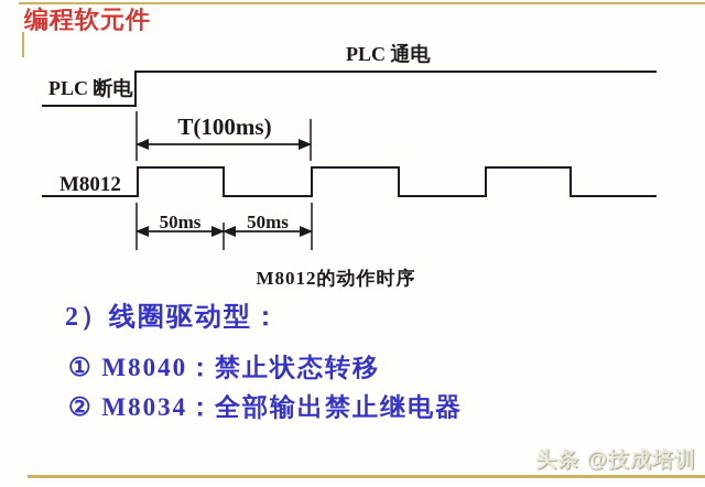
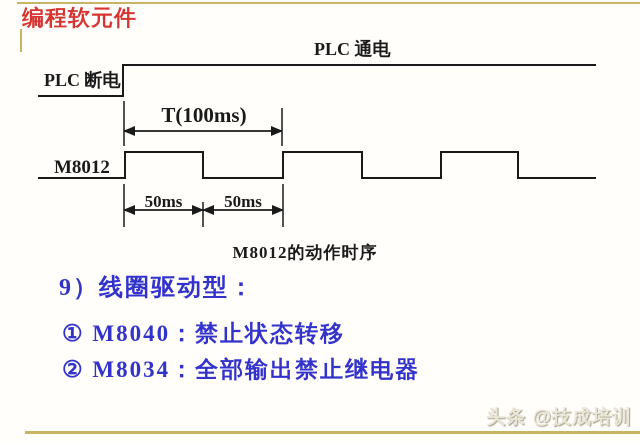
  编程软元件
  PLC 通电
  PLC 断电
  T(100ms)
  M8012
  50ms
  50ms
  M8012的动作时序
- 2）线圈驱动型：
+ 9）线圈驱动型：
  ① M8040：禁止状态转移
  ② M8034：全部输出禁止继电器
  头条 @技成培训
